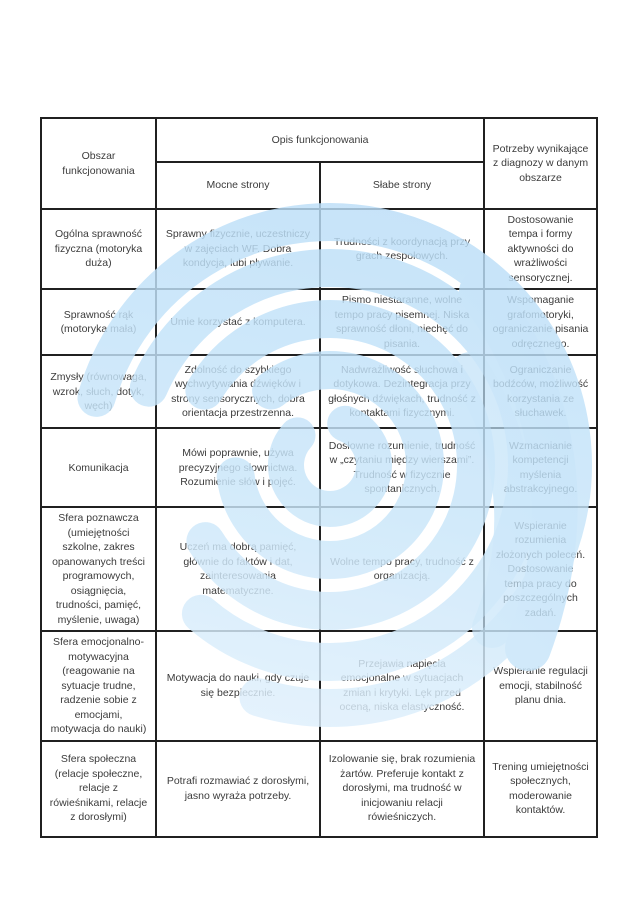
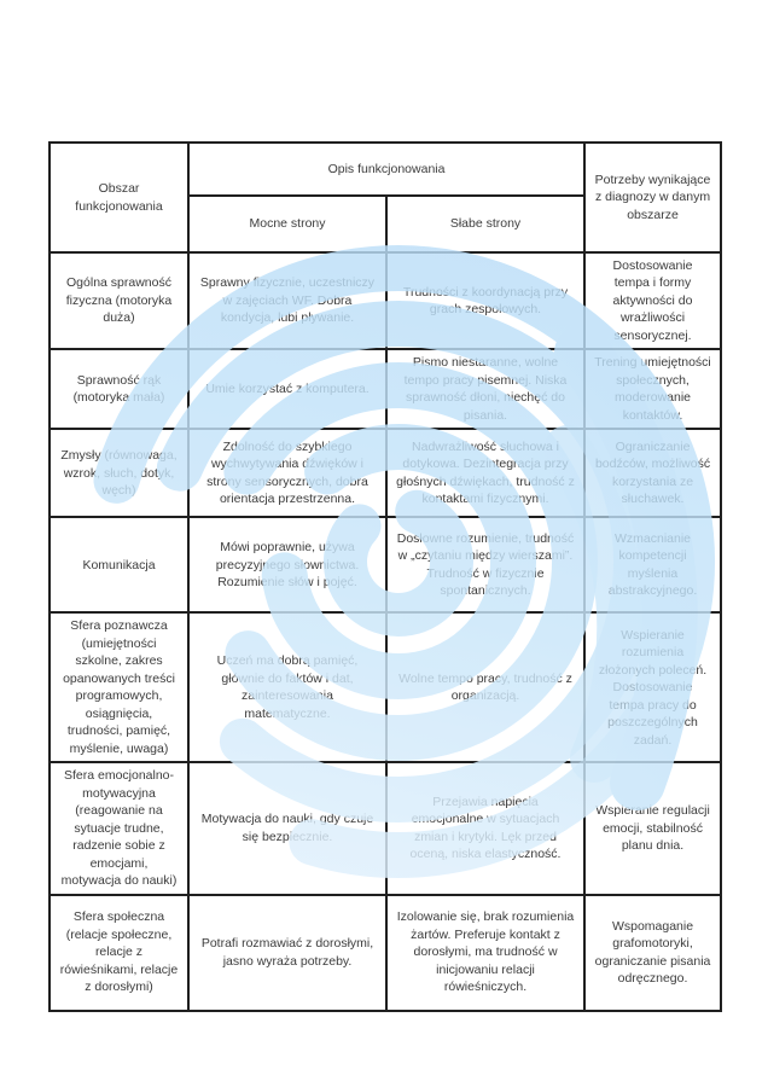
  Obszar funkcjonowania	Opis funkcjonowania	Potrzeby wynikające z diagnozy w danym obszarze
  Mocne strony	Słabe strony
  Ogólna sprawność fizyczna (motoryka duża)	Sprawny fizycznie, uczestniczy w zajęciach WF. Dobra kondycja, lubi pływanie.	Trudności z koordynacją przy grach zespołowych.	Dostosowanie tempa i formy aktywności do wrażliwości sensorycznej.
- Sprawność rąk (motoryka mała)	Umie korzystać z komputera.	Pismo niestaranne, wolne tempo pracy pisemnej. Niska sprawność dłoni, niechęć do pisania.	Wspomaganie grafomotoryki, ograniczanie pisania odręcznego.
+ Sprawność rąk (motoryka mała)	Umie korzystać z komputera.	Pismo niestaranne, wolne tempo pracy pisemnej. Niska sprawność dłoni, niechęć do pisania.	Trening umiejętności społecznych, moderowanie kontaktów.
  Zmysły (równowaga, wzrok, słuch, dotyk, węch)	Zdolność do szybkiego wychwytywania dźwięków i strony sensorycznych, dobra orientacja przestrzenna.	Nadwrażliwość słuchowa i dotykowa. Dezintegracja przy głośnych dźwiękach, trudność z kontaktami fizycznymi.	Ograniczanie bodźców, możliwość korzystania ze słuchawek.
  Komunikacja	Mówi poprawnie, używa precyzyjnego słownictwa. Rozumienie słów i pojęć.	Dosłowne rozumienie, trudność w „czytaniu między wierszami”. Trudność w fizycznie spontanicznych.	Wzmacnianie kompetencji myślenia abstrakcyjnego.
  Sfera poznawcza (umiejętności szkolne, zakres opanowanych treści programowych, osiągnięcia, trudności, pamięć, myślenie, uwaga)	Uczeń ma dobrą pamięć, głównie do faktów i dat, zainteresowania matematyczne.	Wolne tempo pracy, trudność z organizacją.	Wspieranie rozumienia złożonych poleceń. Dostosowanie tempa pracy do poszczególnych zadań.
  Sfera emocjonalno-motywacyjna (reagowanie na sytuacje trudne, radzenie sobie z emocjami, motywacja do nauki)	Motywacja do nauki, gdy czuje się bezpiecznie.	Przejawia napięcia emocjonalne w sytuacjach zmian i krytyki. Lęk przed oceną, niska elastyczność.	Wspieranie regulacji emocji, stabilność planu dnia.
- Sfera społeczna (relacje społeczne, relacje z rówieśnikami, relacje z dorosłymi)	Potrafi rozmawiać z dorosłymi, jasno wyraża potrzeby.	Izolowanie się, brak rozumienia żartów. Preferuje kontakt z dorosłymi, ma trudność w inicjowaniu relacji rówieśniczych.	Trening umiejętności społecznych, moderowanie kontaktów.
+ Sfera społeczna (relacje społeczne, relacje z rówieśnikami, relacje z dorosłymi)	Potrafi rozmawiać z dorosłymi, jasno wyraża potrzeby.	Izolowanie się, brak rozumienia żartów. Preferuje kontakt z dorosłymi, ma trudność w inicjowaniu relacji rówieśniczych.	Wspomaganie grafomotoryki, ograniczanie pisania odręcznego.
